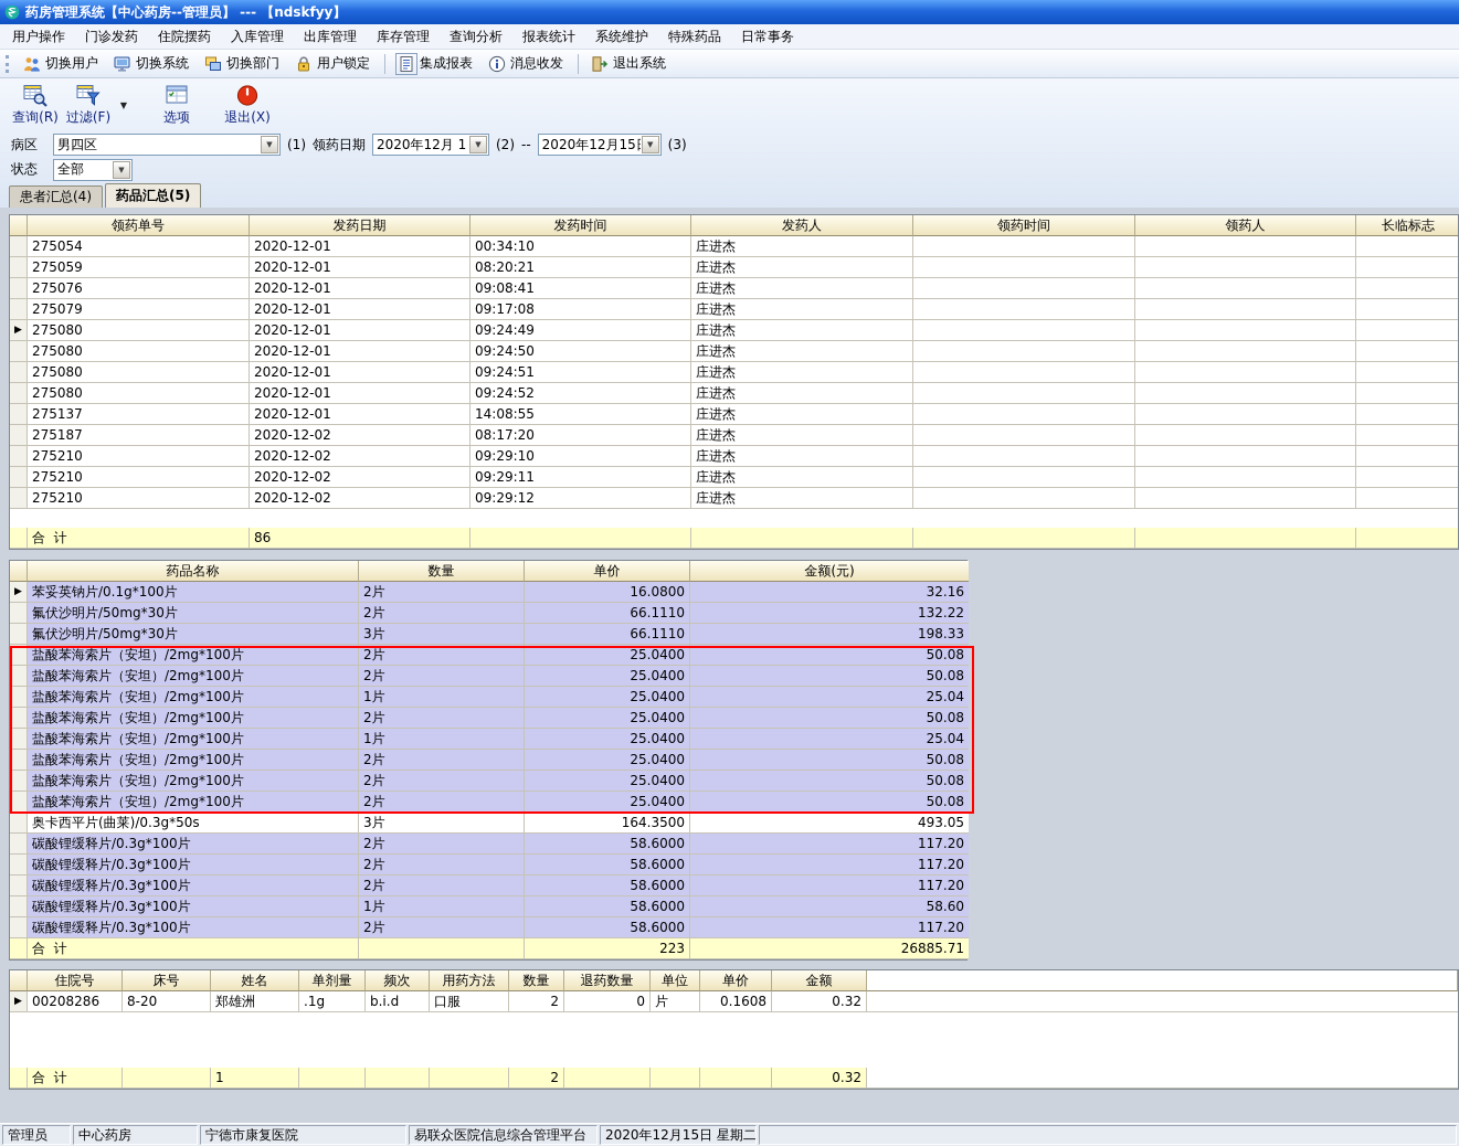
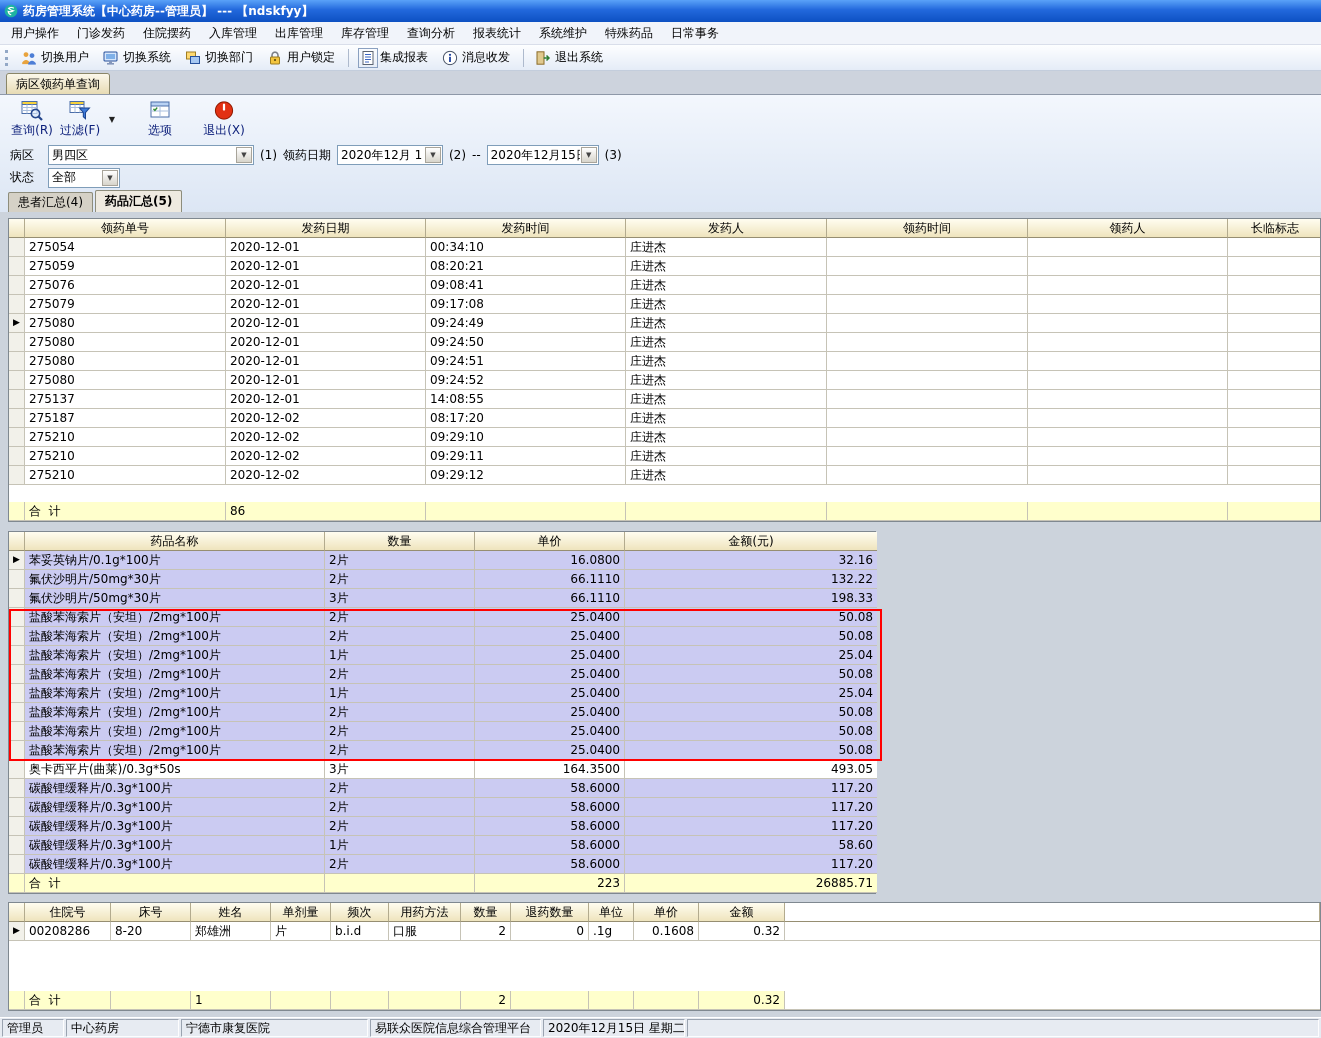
  药房管理系统【中心药房--管理员】 --- 【ndskfyy】
  用户操作
  门诊发药
  住院摆药
  入库管理
  出库管理
  库存管理
  查询分析
  报表统计
  系统维护
  特殊药品
  日常事务
  切换用户
  切换系统
  切换部门
  用户锁定
  集成报表
  消息收发
  退出系统
+ 病区领药单查询
  查询(R)
  过滤(F)
  ▼
  选项
  退出(X)
  病区
  男四区
  ▼
  (1)
  领药日期
  2020年12月 1
  ▼
  (2)
  --
  2020年12月15
  ▼
  (3)
  状态
  全部
  ▼
  患者汇总(4)
  药品汇总(5)
  领药单号
  发药日期
  发药时间
  发药人
  领药时间
  领药人
  长临标志
  275054
  2020-12-01
  00:34:10
  庄进杰
  275059
  2020-12-01
  08:20:21
  庄进杰
  275076
  2020-12-01
  09:08:41
  庄进杰
  275079
  2020-12-01
  09:17:08
  庄进杰
  ▶
  275080
  2020-12-01
  09:24:49
  庄进杰
  275080
  2020-12-01
  09:24:50
  庄进杰
  275080
  2020-12-01
  09:24:51
  庄进杰
  275080
  2020-12-01
  09:24:52
  庄进杰
  275137
  2020-12-01
  14:08:55
  庄进杰
  275187
  2020-12-02
  08:17:20
  庄进杰
  275210
  2020-12-02
  09:29:10
  庄进杰
  275210
  2020-12-02
  09:29:11
  庄进杰
  275210
  2020-12-02
  09:29:12
  庄进杰
  合 计
  86
  药品名称
  数量
  单价
  金额(元)
  ▶
  苯妥英钠片/0.1g*100片
  2片
  16.0800
  32.16
  氟伏沙明片/50mg*30片
  2片
  66.1110
  132.22
  氟伏沙明片/50mg*30片
  3片
  66.1110
  198.33
  盐酸苯海索片（安坦）/2mg*100片
  2片
  25.0400
  50.08
  盐酸苯海索片（安坦）/2mg*100片
  2片
  25.0400
  50.08
  盐酸苯海索片（安坦）/2mg*100片
  1片
  25.0400
  25.04
  盐酸苯海索片（安坦）/2mg*100片
  2片
  25.0400
  50.08
  盐酸苯海索片（安坦）/2mg*100片
  1片
  25.0400
  25.04
  盐酸苯海索片（安坦）/2mg*100片
  2片
  25.0400
  50.08
  盐酸苯海索片（安坦）/2mg*100片
  2片
  25.0400
  50.08
  盐酸苯海索片（安坦）/2mg*100片
  2片
  25.0400
  50.08
  奥卡西平片(曲莱)/0.3g*50s
  3片
  164.3500
  493.05
  碳酸锂缓释片/0.3g*100片
  2片
  58.6000
  117.20
  碳酸锂缓释片/0.3g*100片
  2片
  58.6000
  117.20
  碳酸锂缓释片/0.3g*100片
  2片
  58.6000
  117.20
  碳酸锂缓释片/0.3g*100片
  1片
  58.6000
  58.60
  碳酸锂缓释片/0.3g*100片
  2片
  58.6000
  117.20
  合 计
  223
  26885.71
  住院号
  床号
  姓名
  单剂量
  频次
  用药方法
  数量
  退药数量
  单位
  单价
  金额
  ▶
  00208286
  8-20
  郑雄洲
- .1g
+ 片
  b.i.d
  口服
  2
  0
- 片
+ .1g
  0.1608
  0.32
  合 计
  1
  2
  0.32
  管理员
  中心药房
  宁德市康复医院
  易联众医院信息综合管理平台
  2020年12月15日 星期二
